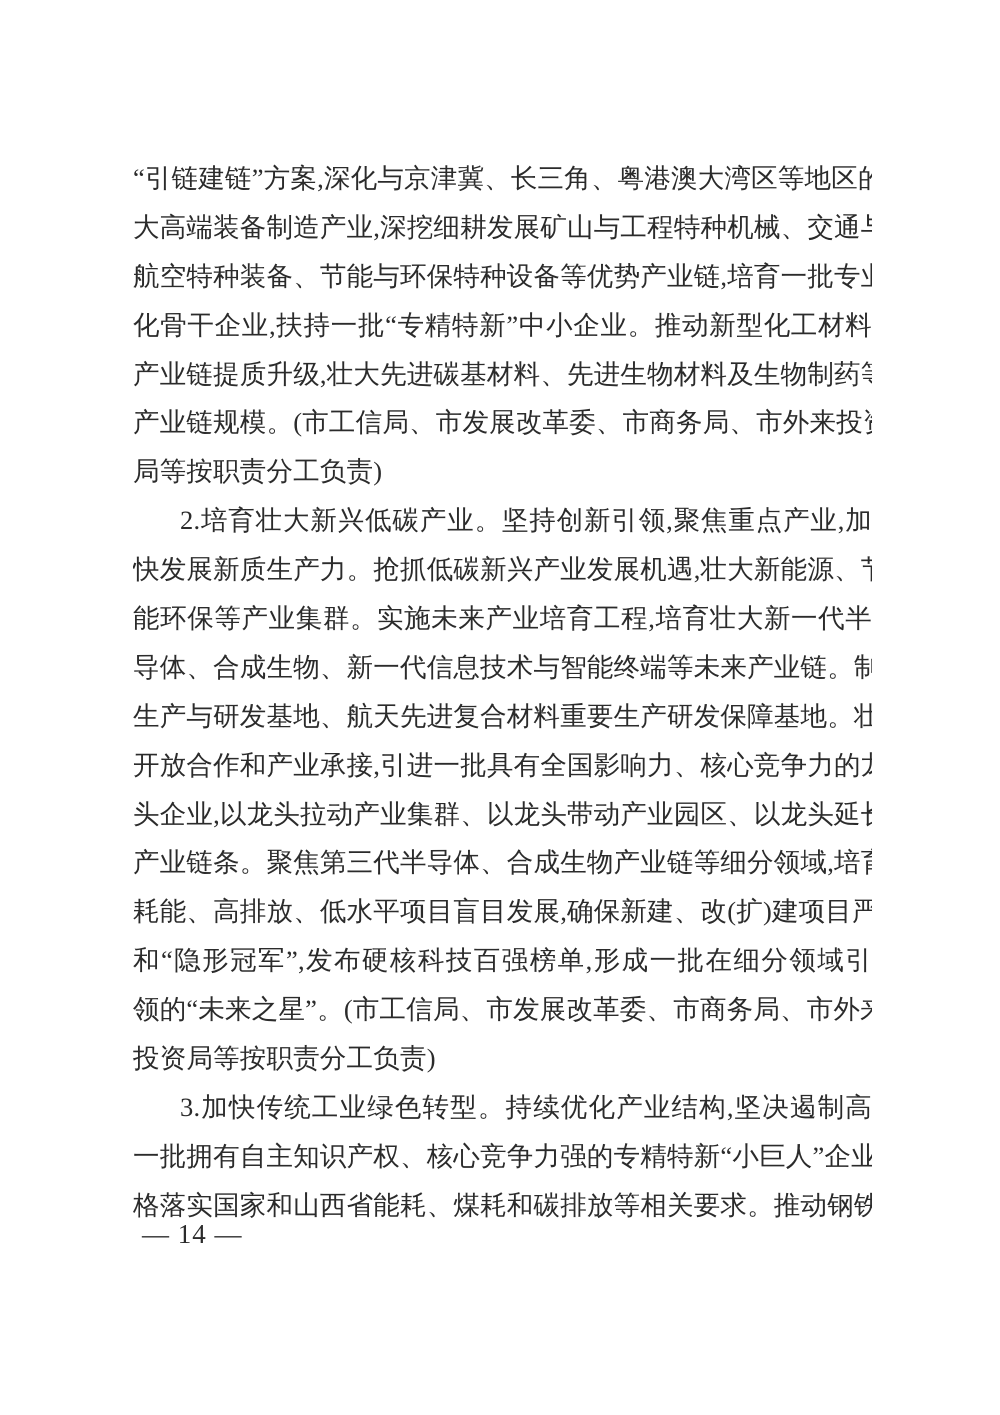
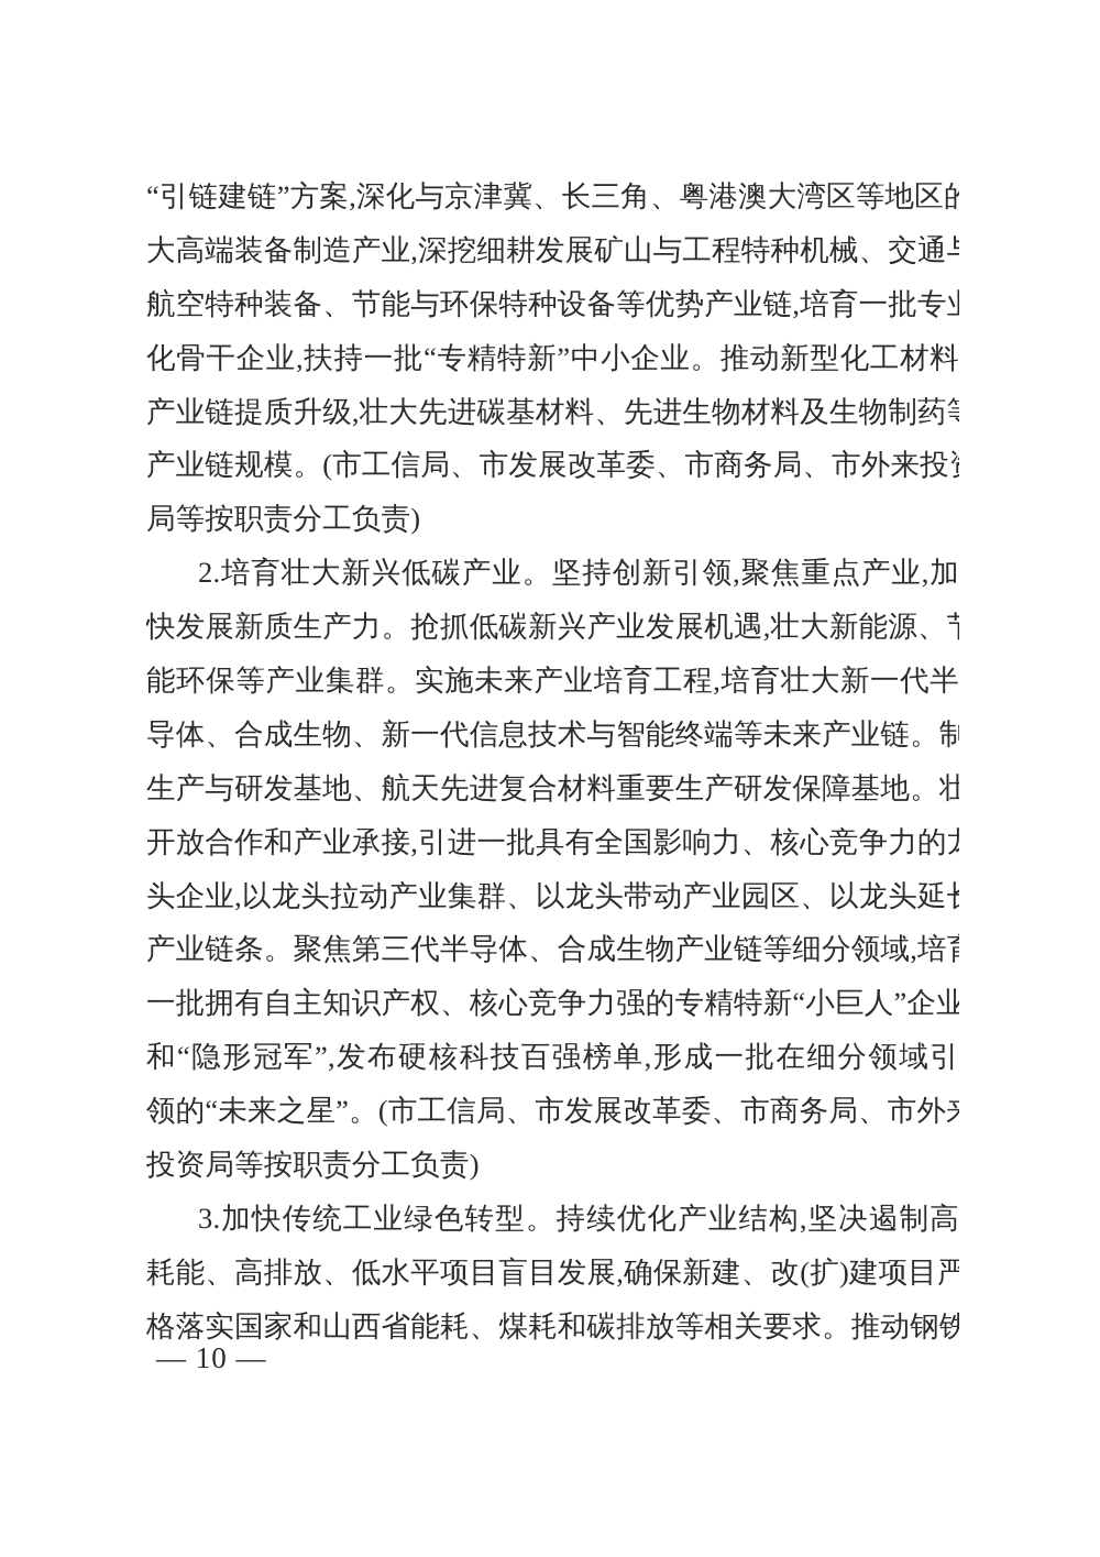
  “引链建链”方案,深化与京津冀、长三角、粤港澳大湾区等地区的
  大高端装备制造产业,深挖细耕发展矿山与工程特种机械、交通
  航空特种装备、节能与环保特种设备等优势产业链,培育一批专
  化骨干企业,扶持一批“专精特新”中小企业。推动新型化工材料
  产业链提质升级,壮大先进碳基材料、先进生物材料及生物制药
  产业链规模。(市工信局、市发展改革委、市商务局、市外来投
  局等按职责分工负责)
  2.培育壮大新兴低碳产业。坚持创新引领,聚焦重点产业,加
  快发展新质生产力。抢抓低碳新兴产业发展机遇,壮大新能源、
  能环保等产业集群。实施未来产业培育工程,培育壮大新一代半
  导体、合成生物、新一代信息技术与智能终端等未来产业链。制
  生产与研发基地、航天先进复合材料重要生产研发保障基地。壮
  开放合作和产业承接,引进一批具有全国影响力、核心竞争力的
  头企业,以龙头拉动产业集群、以龙头带动产业园区、以龙头延
  产业链条。聚焦第三代半导体、合成生物产业链等细分领域,培
- 耗能、高排放、低水平项目盲目发展,确保新建、改(扩)建项目严
+ 一批拥有自主知识产权、核心竞争力强的专精特新“小巨人”企业
  和“隐形冠军”,发布硬核科技百强榜单,形成一批在细分领域引
  领的“未来之星”。(市工信局、市发展改革委、市商务局、市外
  投资局等按职责分工负责)
  3.加快传统工业绿色转型。持续优化产业结构,坚决遏制高
- 一批拥有自主知识产权、核心竞争力强的专精特新“小巨人”企业
+ 耗能、高排放、低水平项目盲目发展,确保新建、改(扩)建项目严
  格落实国家和山西省能耗、煤耗和碳排放等相关要求。推动钢铁
- — 14 —
+ — 10 —
